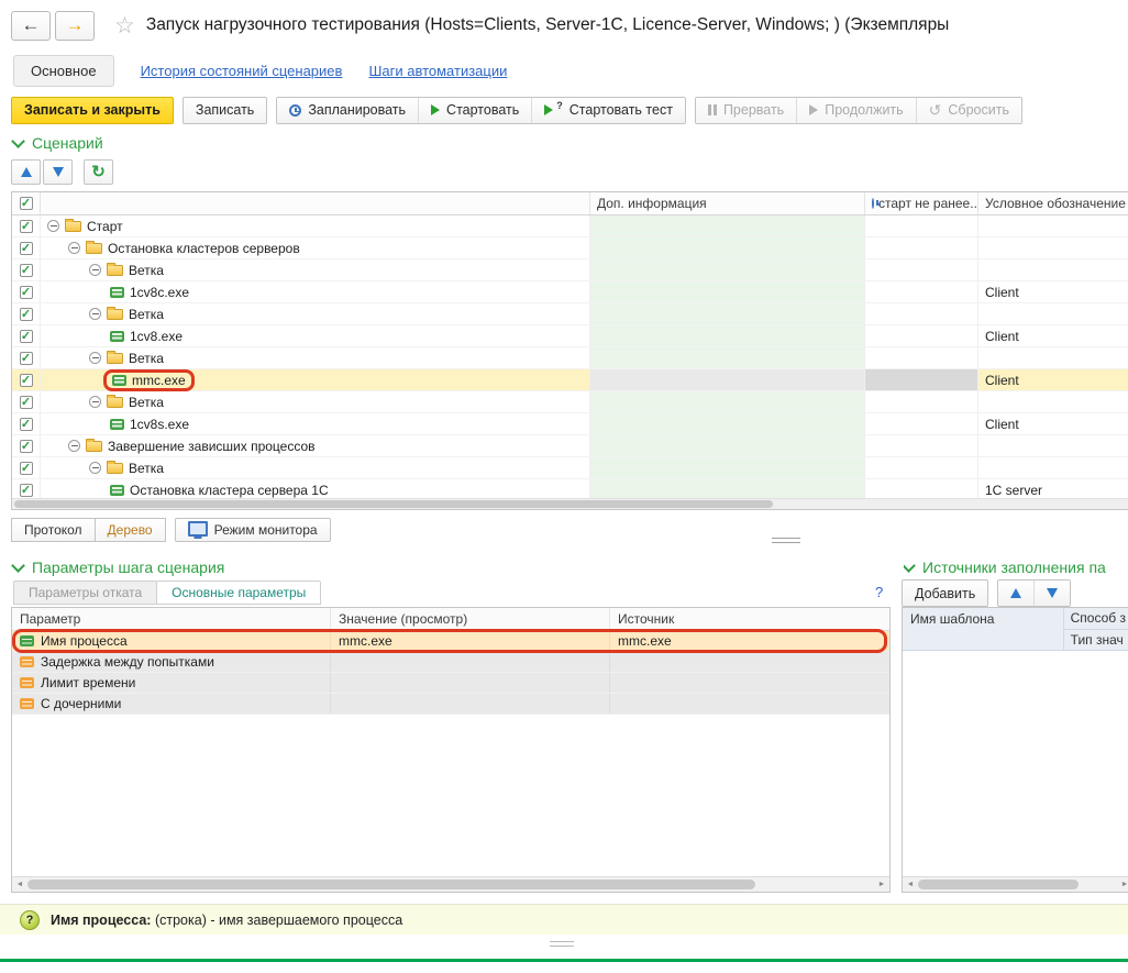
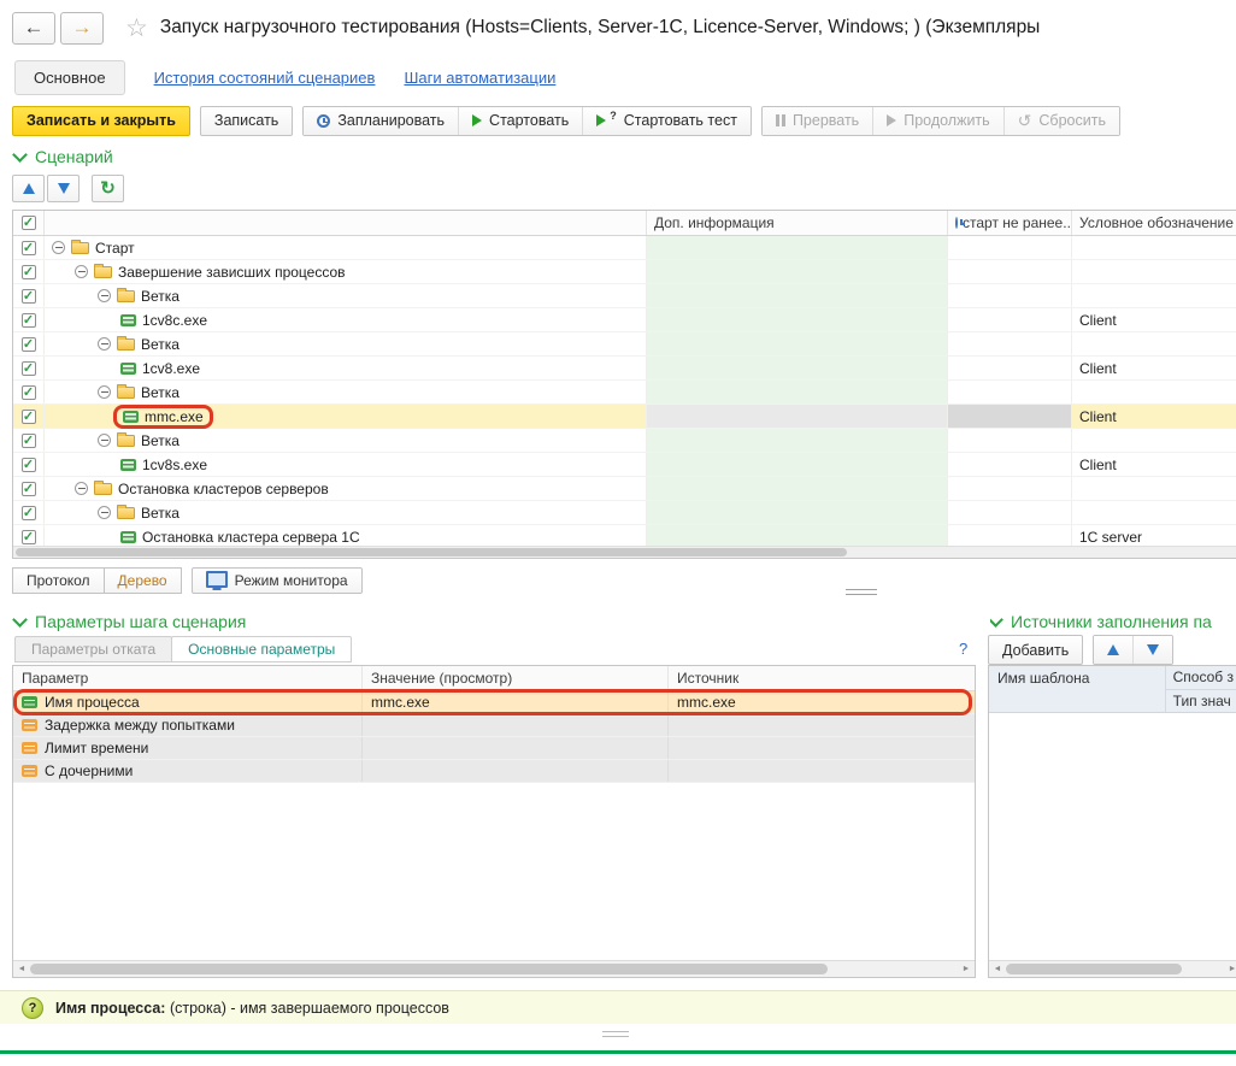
  ←
  →
  ☆
  Запуск нагрузочного тестирования (Hosts=Clients, Server-1C, Licence-Server, Windows; ) (Экземпляры
  Основное
  История состояний сценариев
  Шаги автоматизации
  Записать и закрыть
  Записать
  Запланировать
  Стартовать
  ?
  Стартовать тест
  Прервать
  Продолжить
  ↺
  Сбросить
  Сценарий
  ↻
  ✓
  Доп. информация
  старт не ранее..
  Условное обозначение
  ✓
  Старт
  ✓
- Остановка кластеров серверов
+ Завершение зависших процессов
  ✓
  Ветка
  ✓
  1cv8c.exe
  Client
  ✓
  Ветка
  ✓
  1cv8.exe
  Client
  ✓
  Ветка
  ✓
  mmc.exe
  Client
  ✓
  Ветка
  ✓
  1cv8s.exe
  Client
  ✓
- Завершение зависших процессов
+ Остановка кластеров серверов
  ✓
  Ветка
  ✓
  Остановка кластера сервера 1С
  1C server
  Протокол
  Дерево
  Режим монитора
  Параметры шага сценария
  Источники заполнения па
  Параметры отката
  Основные параметры
  ?
  Параметр
  Значение (просмотр)
  Источник
  Имя процесса
  mmc.exe
  mmc.exe
  Задержка между попытками
  Лимит времени
  С дочерними
  Добавить
  Имя шаблона
  Способ з
  Тип знач
  ?
- Имя процесса: (строка) - имя завершаемого процесса
+ Имя процесса: (строка) - имя завершаемого процессов
